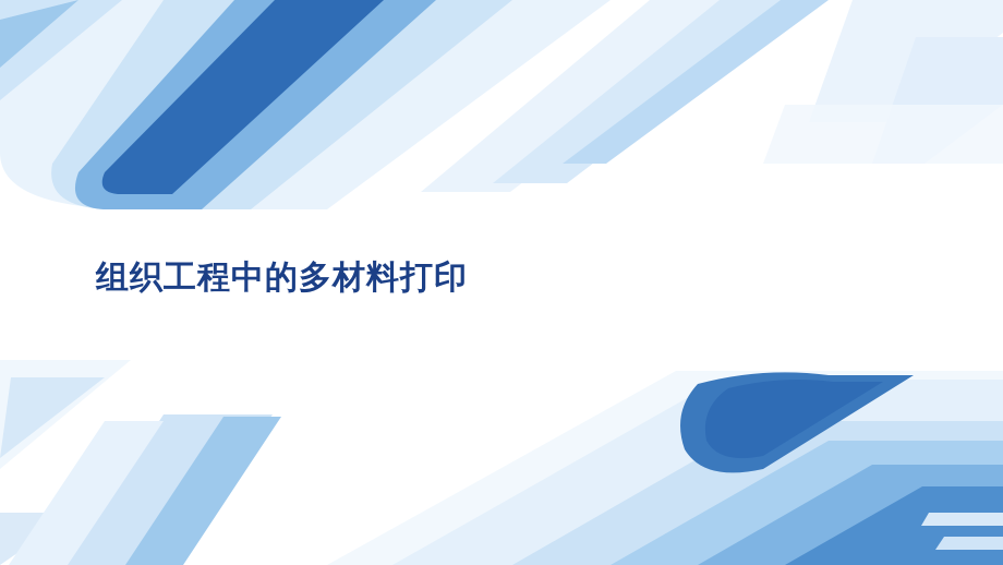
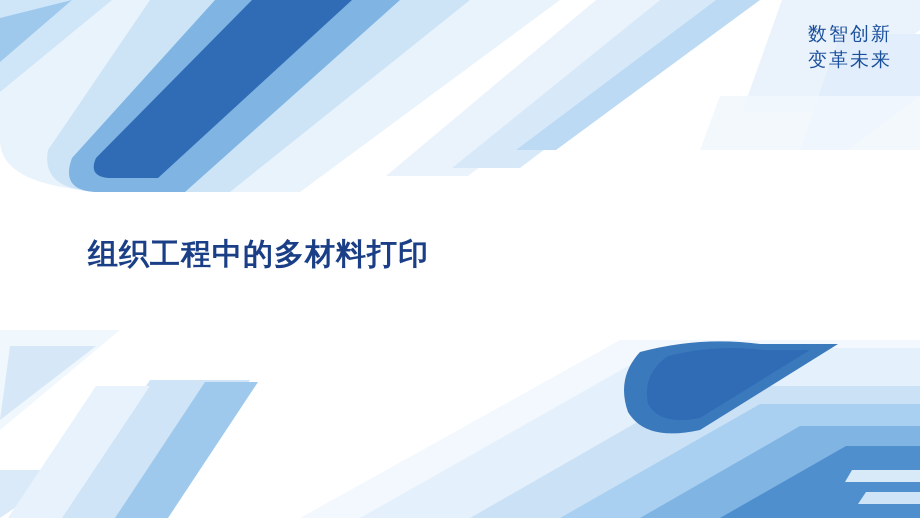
+ 数智创新
+ 变革未来
  组织工程中的多材料打印
